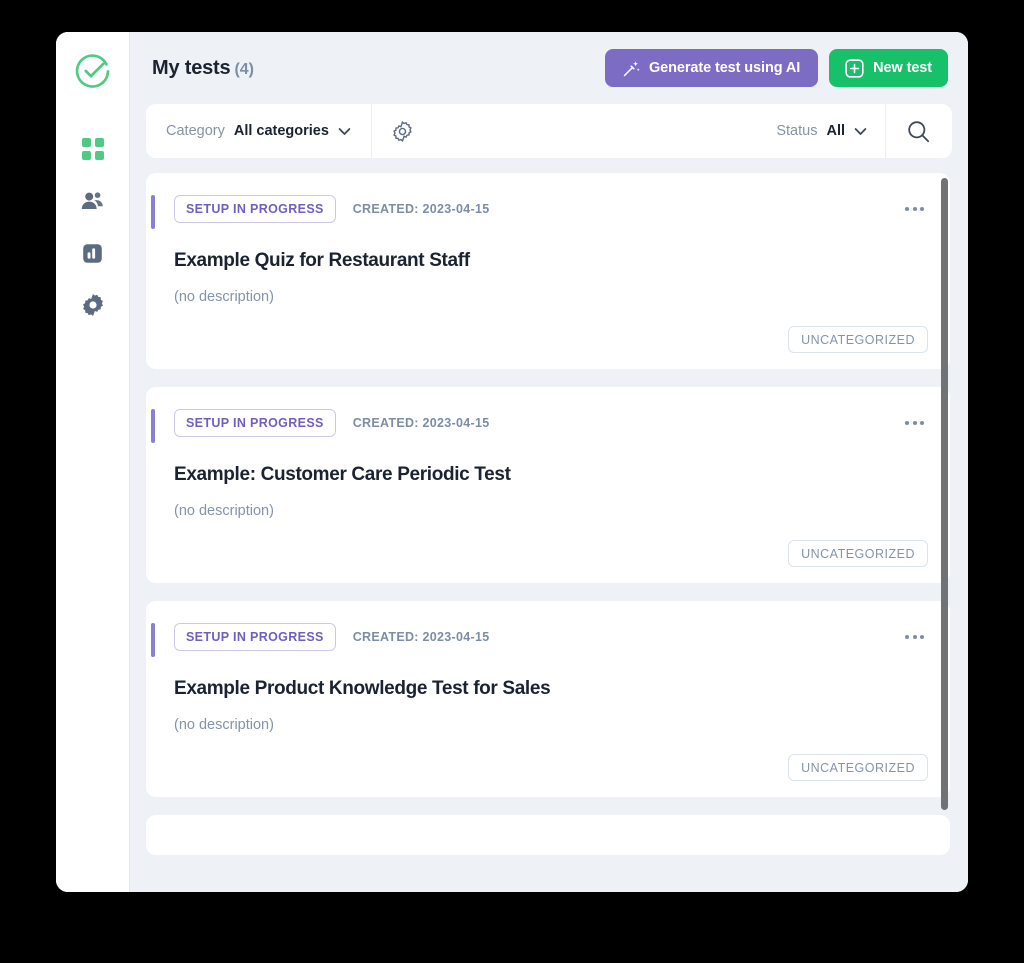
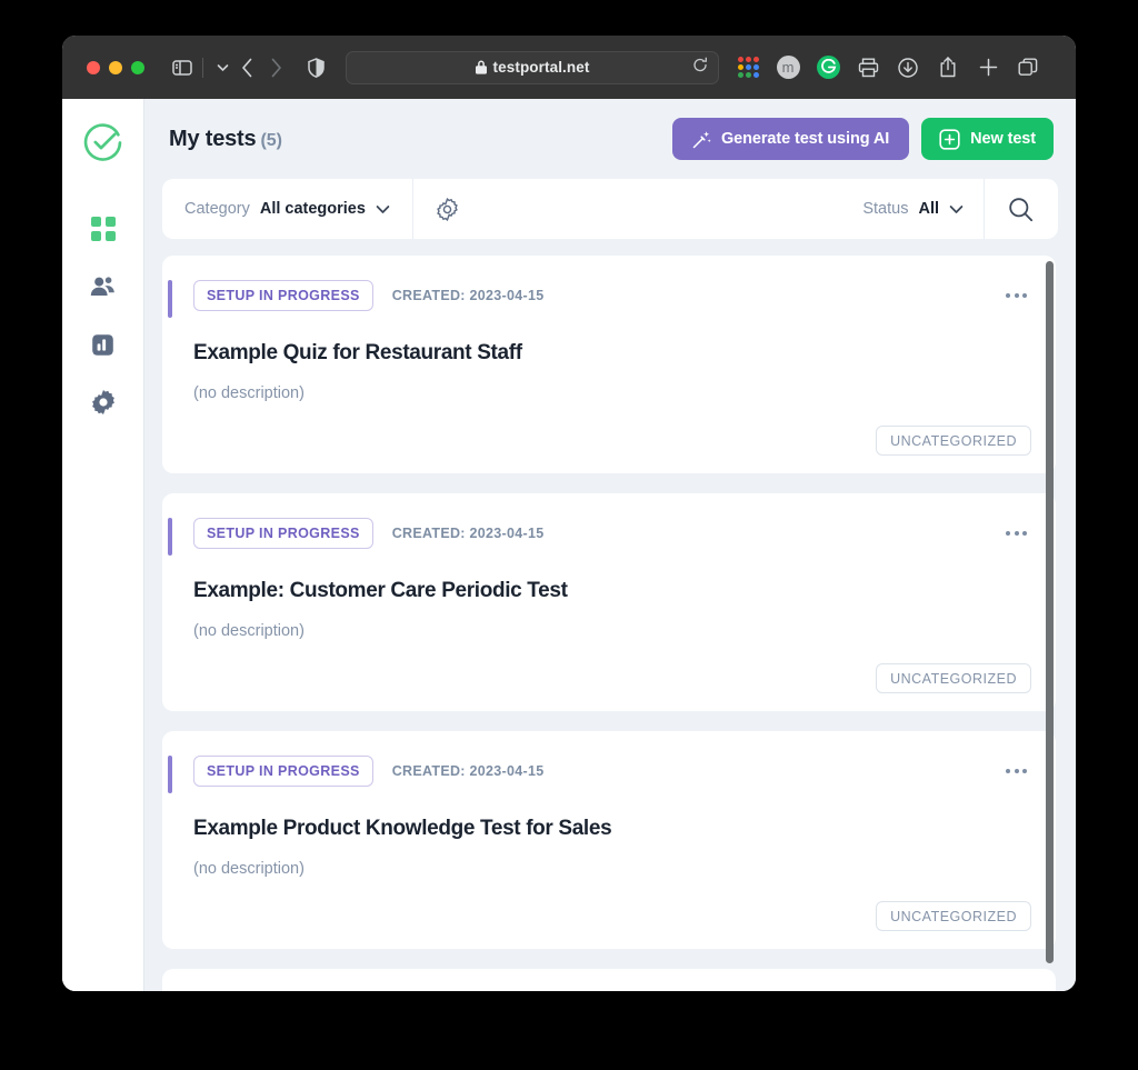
+ testportal.net
+ m
  My tests
- (4)
+ (5)
  Generate test using AI
  New test
  Category
  All categories
  Status
  All
  SETUP IN PROGRESS
  CREATED: 2023-04-15
  Example Quiz for Restaurant Staff
  (no description)
  UNCATEGORIZED
  SETUP IN PROGRESS
  CREATED: 2023-04-15
  Example: Customer Care Periodic Test
  (no description)
  UNCATEGORIZED
  SETUP IN PROGRESS
  CREATED: 2023-04-15
  Example Product Knowledge Test for Sales
  (no description)
  UNCATEGORIZED
